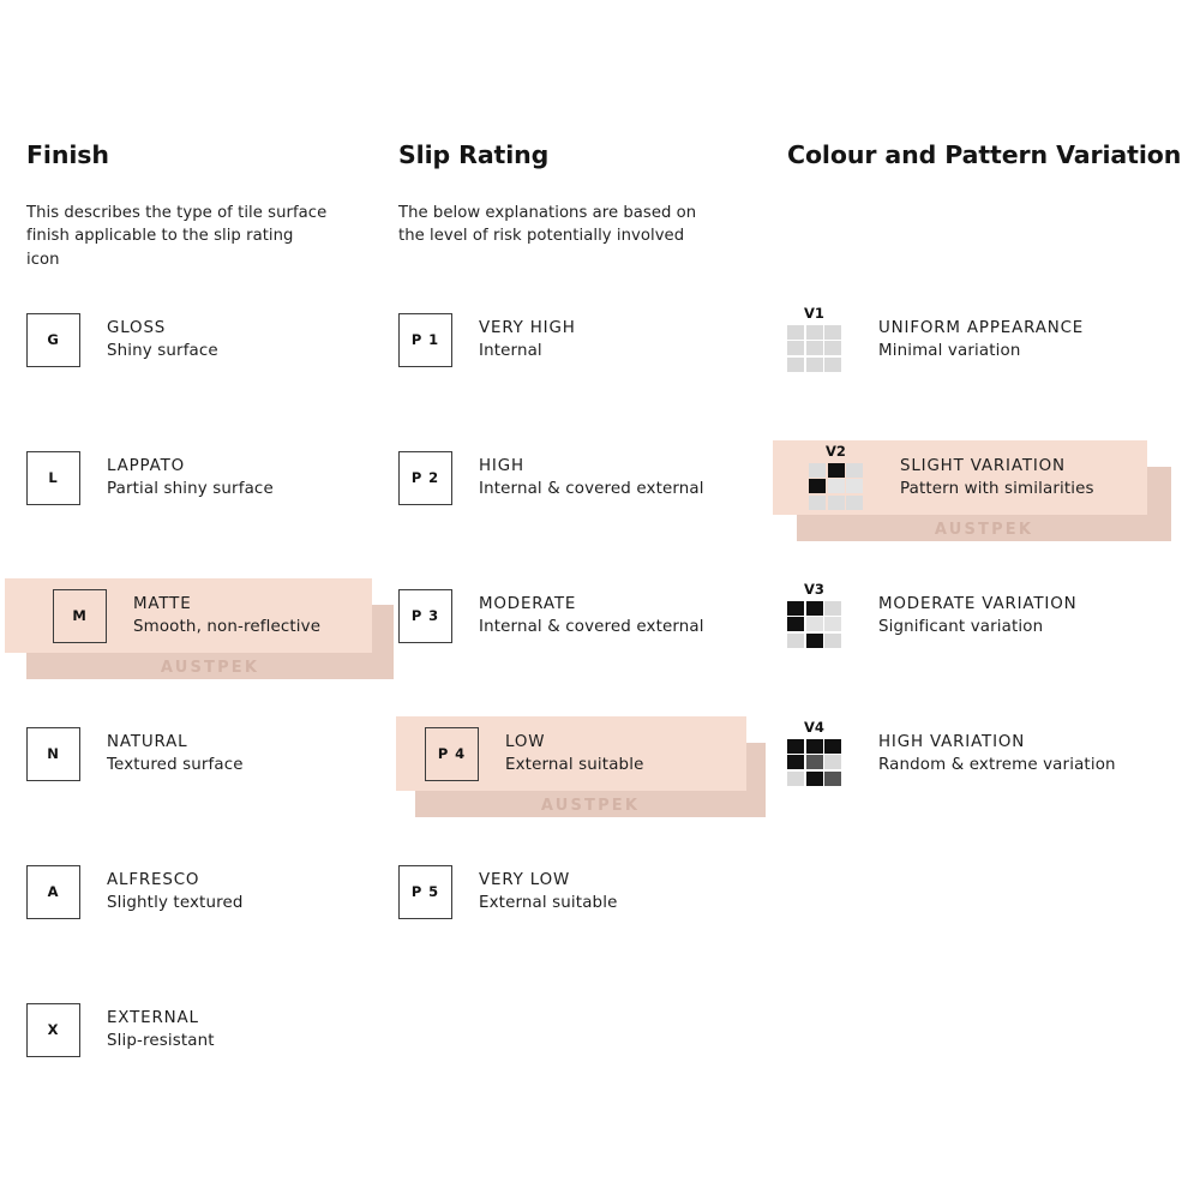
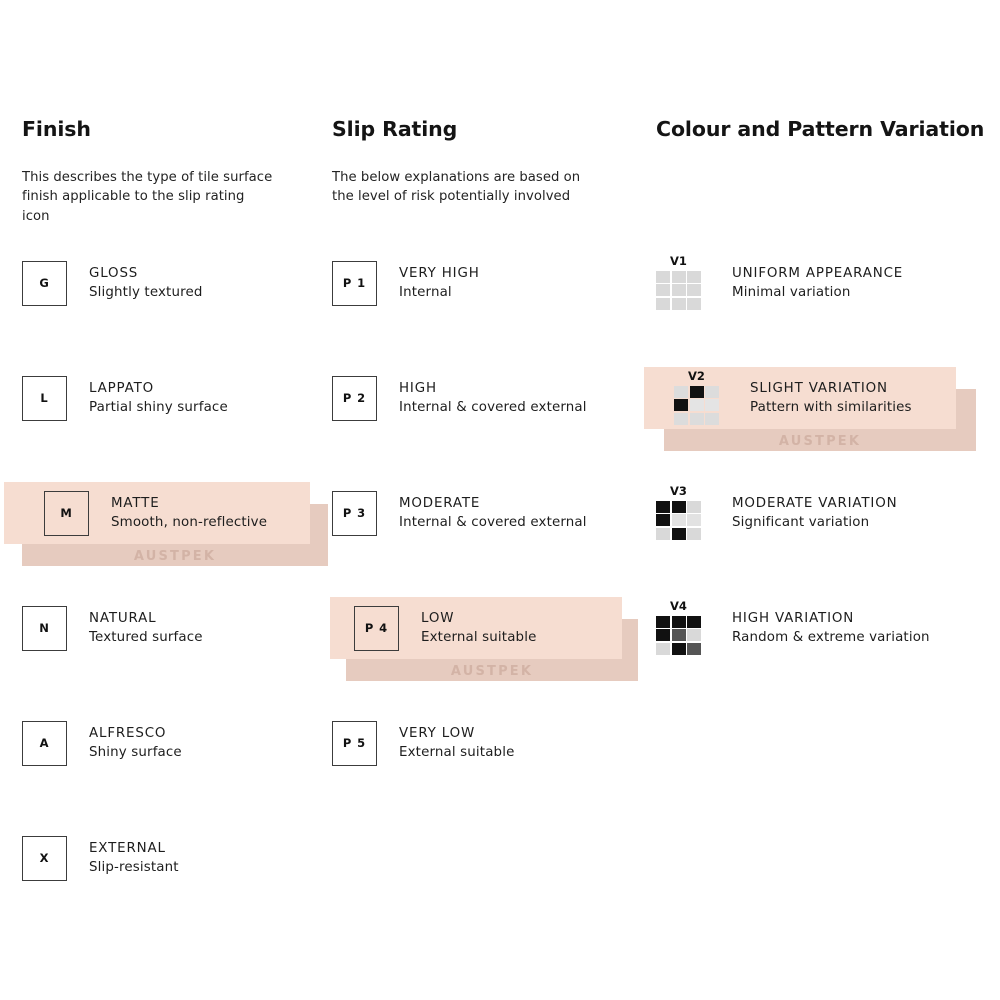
  Finish
  This describes the type of tile surface
  finish applicable to the slip rating
  icon
  G
  GLOSS
- Shiny surface
+ Slightly textured
  L
  LAPPATO
  Partial shiny surface
  AUSTPEK
  M
  MATTE
  Smooth, non-reflective
  N
  NATURAL
  Textured surface
  A
  ALFRESCO
- Slightly textured
+ Shiny surface
  X
  EXTERNAL
  Slip-resistant
  Slip Rating
  The below explanations are based on
  the level of risk potentially involved
  P 1
  VERY HIGH
  Internal
  P 2
  HIGH
  Internal & covered external
  P 3
  MODERATE
  Internal & covered external
  AUSTPEK
  P 4
  LOW
  External suitable
  P 5
  VERY LOW
  External suitable
  Colour and Pattern Variation
  V1
  UNIFORM APPEARANCE
  Minimal variation
  AUSTPEK
  V2
  SLIGHT VARIATION
  Pattern with similarities
  V3
  MODERATE VARIATION
  Significant variation
  V4
  HIGH VARIATION
  Random & extreme variation
